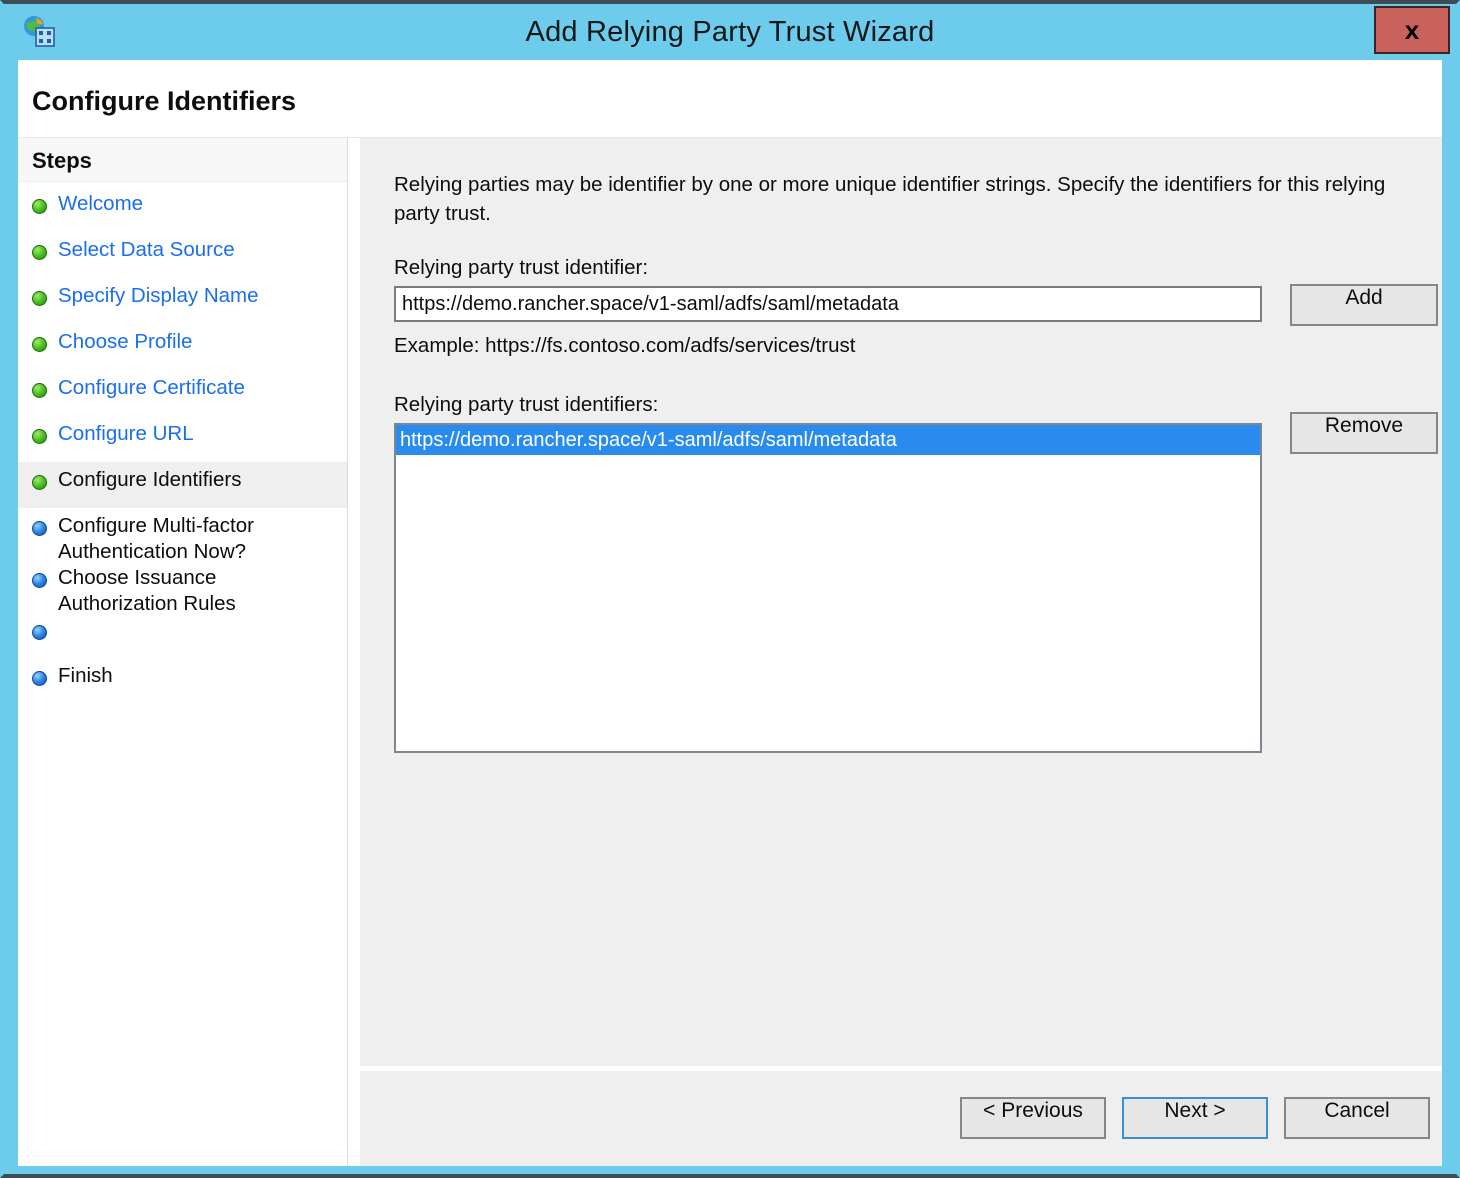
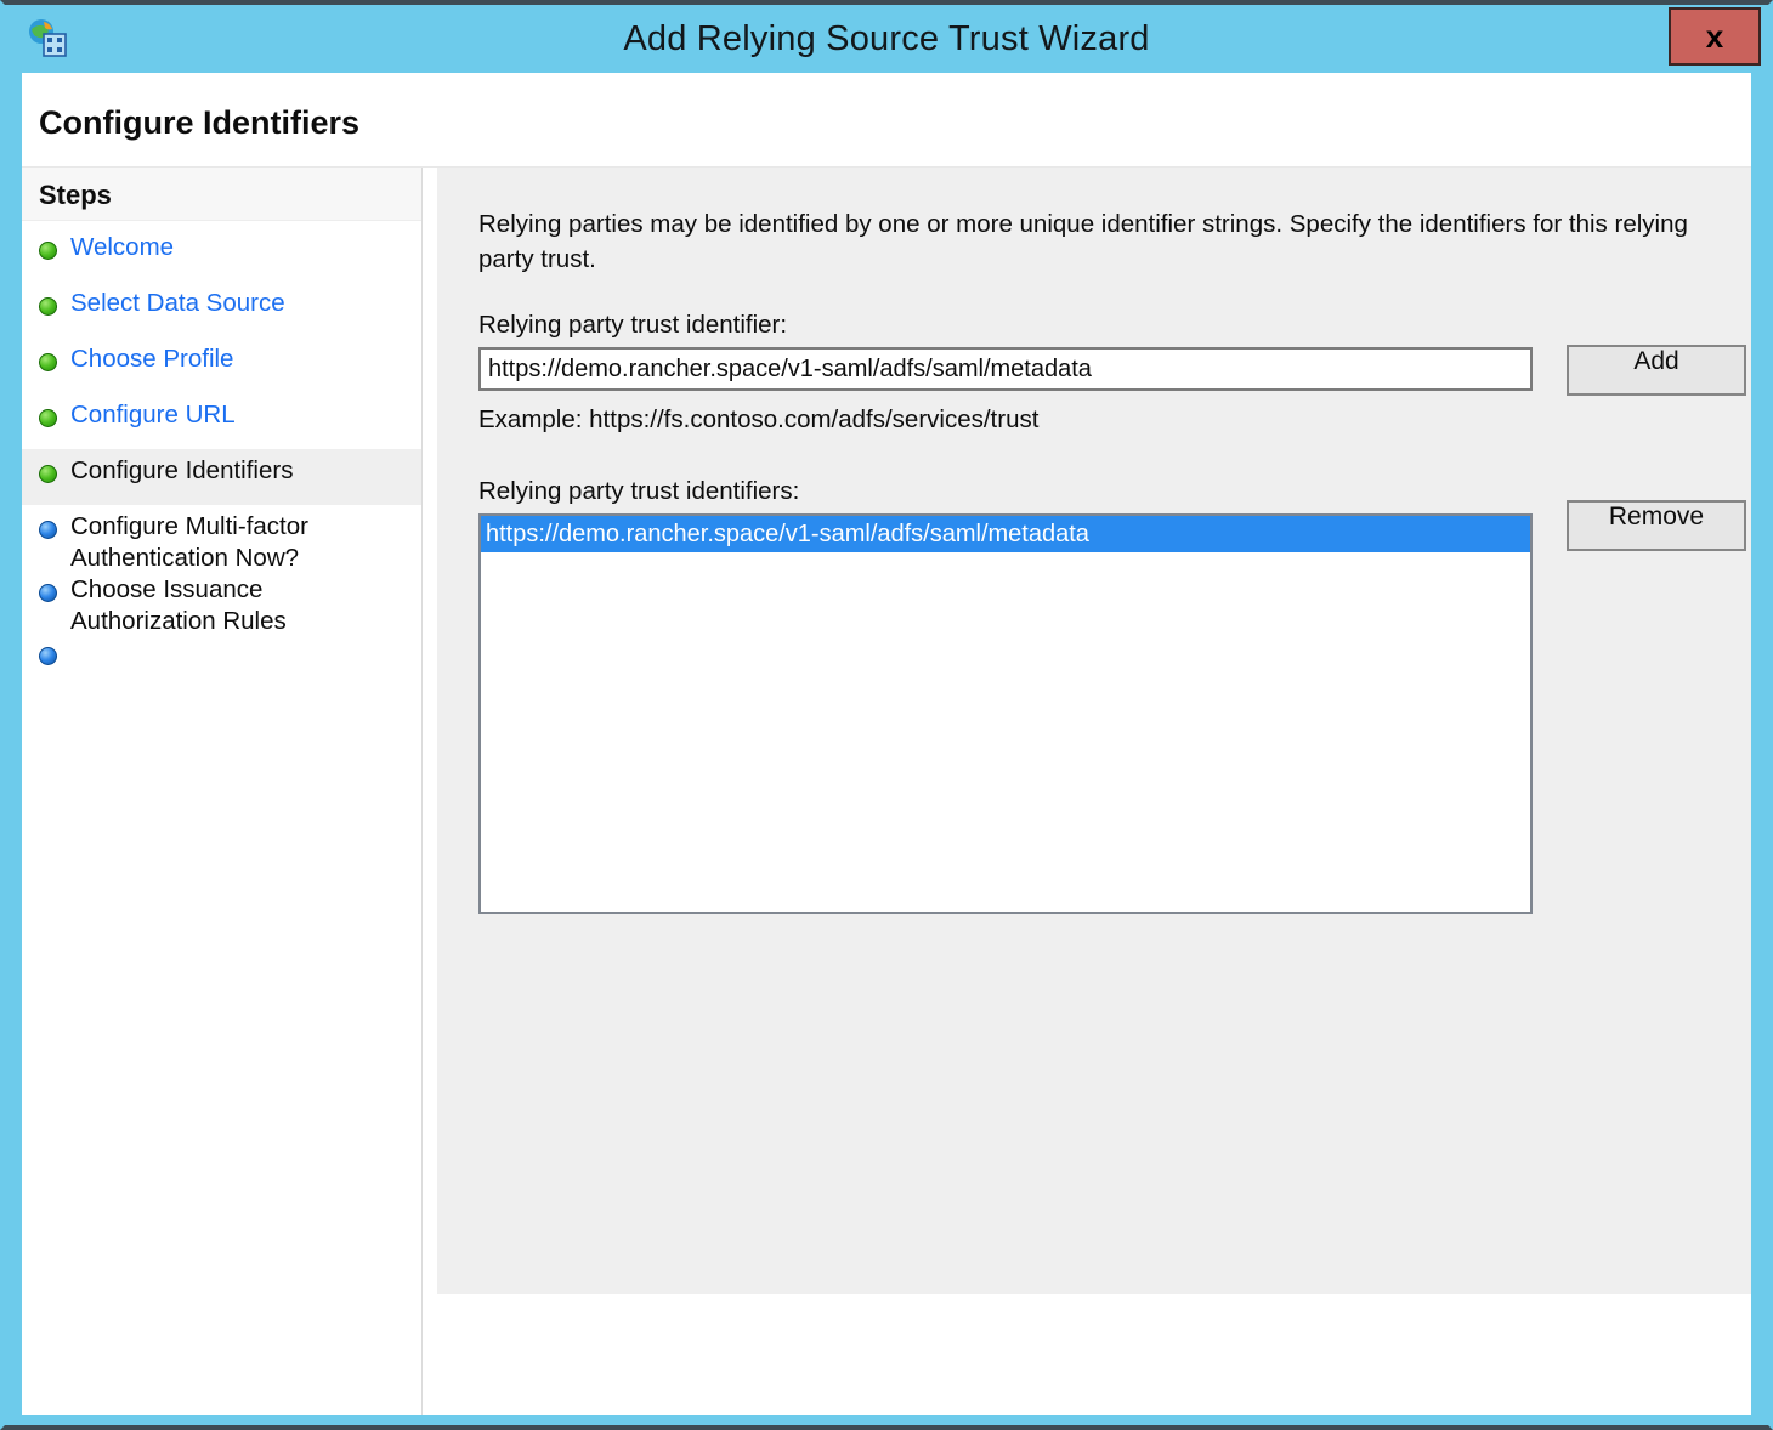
- Add Relying Party Trust Wizard
+ Add Relying Source Trust Wizard
  x
  Configure Identifiers
  Steps
  Welcome
  Select Data Source
- Specify Display Name
  Choose Profile
- Configure Certificate
  Configure URL
  Configure Identifiers
  Configure Multi-factor Authentication Now?
  Choose Issuance Authorization Rules
- Finish
- Relying parties may be identifier by one or more unique identifier strings. Specify the identifiers for this relying party trust.
+ Relying parties may be identified by one or more unique identifier strings. Specify the identifiers for this relying party trust.
  Relying party trust identifier:
  https://demo.rancher.space/v1-saml/adfs/saml/metadata
  Add
  Example: https://fs.contoso.com/adfs/services/trust
  Relying party trust identifiers:
  https://demo.rancher.space/v1-saml/adfs/saml/metadata
  Remove
- < Previous
- Next >
- Cancel
